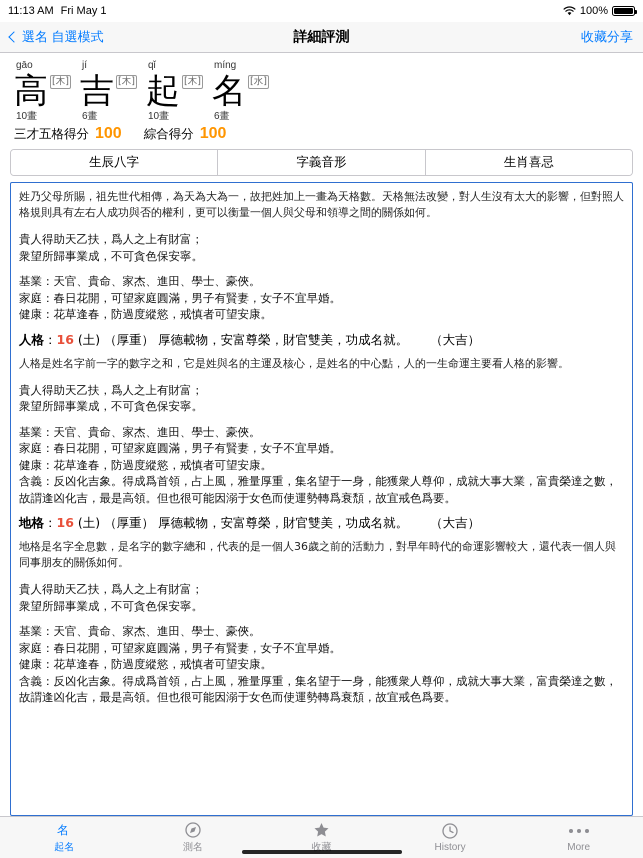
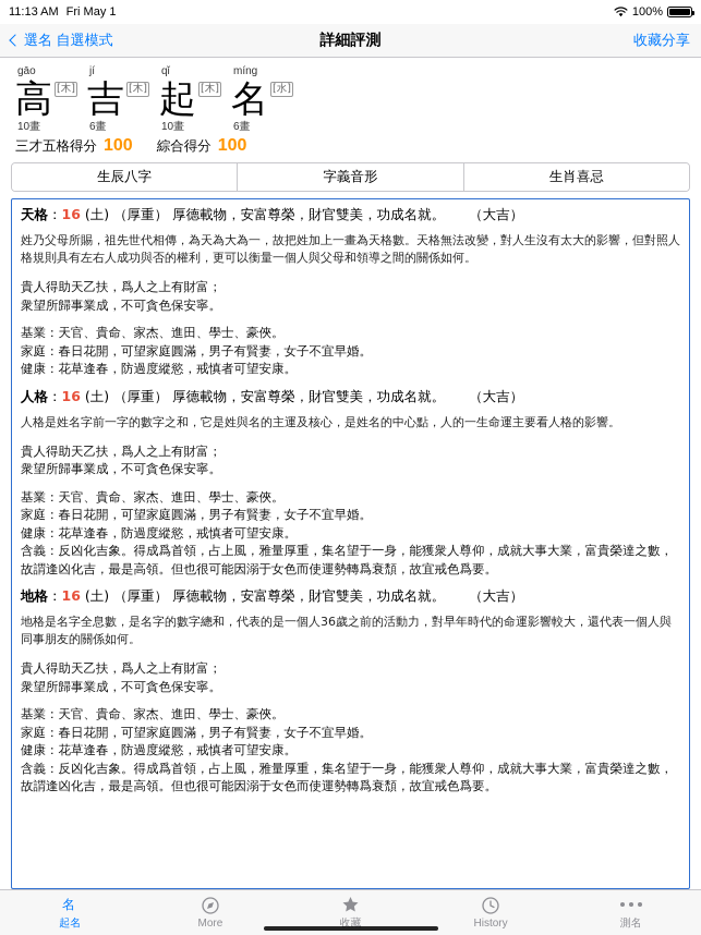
  11:13 AM
  Fri May 1
  100%
  選名 自選模式
  詳細評測
  收藏分享
  gāo
  高
  [木]
  10畫
  jí
  吉
  [木]
  6畫
  qǐ
  起
  [木]
  10畫
  míng
  名
  [水]
  6畫
  三才五格得分
  100
  綜合得分
  100
  生辰八字
  字義音形
  生肖喜忌
+ 天格：16 (土) （厚重） 厚德載物，安富尊榮，財官雙美，功成名就。 （大吉）
  姓乃父母所賜，祖先世代相傳，為天為大為一，故把姓加上一畫為天格數。天格無法改變，對人生沒有太大的影響，但對照人格規則具有左右人成功與否的權利，更可以衡量一個人與父母和領導之間的關係如何。
  貴人得助天乙扶，爲人之上有財富；
  衆望所歸事業成，不可貪色保安寧。
  基業：天官、貴命、家杰、進田、學士、豪俠。
  家庭：春日花開，可望家庭圓滿，男子有賢妻，女子不宜早婚。
  健康：花草逢春，防過度縱慾，戒慎者可望安康。
  人格：16 (土) （厚重） 厚德載物，安富尊榮，財官雙美，功成名就。 （大吉）
  人格是姓名字前一字的數字之和，它是姓與名的主運及核心，是姓名的中心點，人的一生命運主要看人格的影響。
  貴人得助天乙扶，爲人之上有財富；
  衆望所歸事業成，不可貪色保安寧。
  基業：天官、貴命、家杰、進田、學士、豪俠。
  家庭：春日花開，可望家庭圓滿，男子有賢妻，女子不宜早婚。
  健康：花草逢春，防過度縱慾，戒慎者可望安康。
  含義：反凶化吉象。得成爲首領，占上風，雅量厚重，集名望于一身，能獲衆人尊仰，成就大事大業，富貴榮達之數，故謂逢凶化吉，最是高領。但也很可能因溺于女色而使運勢轉爲衰頹，故宜戒色爲要。
  地格：16 (土) （厚重） 厚德載物，安富尊榮，財官雙美，功成名就。 （大吉）
  地格是名字全息數，是名字的數字總和，代表的是一個人36歲之前的活動力，對早年時代的命運影響較大，還代表一個人與同事朋友的關係如何。
  貴人得助天乙扶，爲人之上有財富；
  衆望所歸事業成，不可貪色保安寧。
  基業：天官、貴命、家杰、進田、學士、豪俠。
  家庭：春日花開，可望家庭圓滿，男子有賢妻，女子不宜早婚。
  健康：花草逢春，防過度縱慾，戒慎者可望安康。
  含義：反凶化吉象。得成爲首領，占上風，雅量厚重，集名望于一身，能獲衆人尊仰，成就大事大業，富貴榮達之數，故謂逢凶化吉，最是高領。但也很可能因溺于女色而使運勢轉爲衰頹，故宜戒色爲要。
  名
  起名
- 測名
+ More
  收藏
  History
- More
+ 測名
